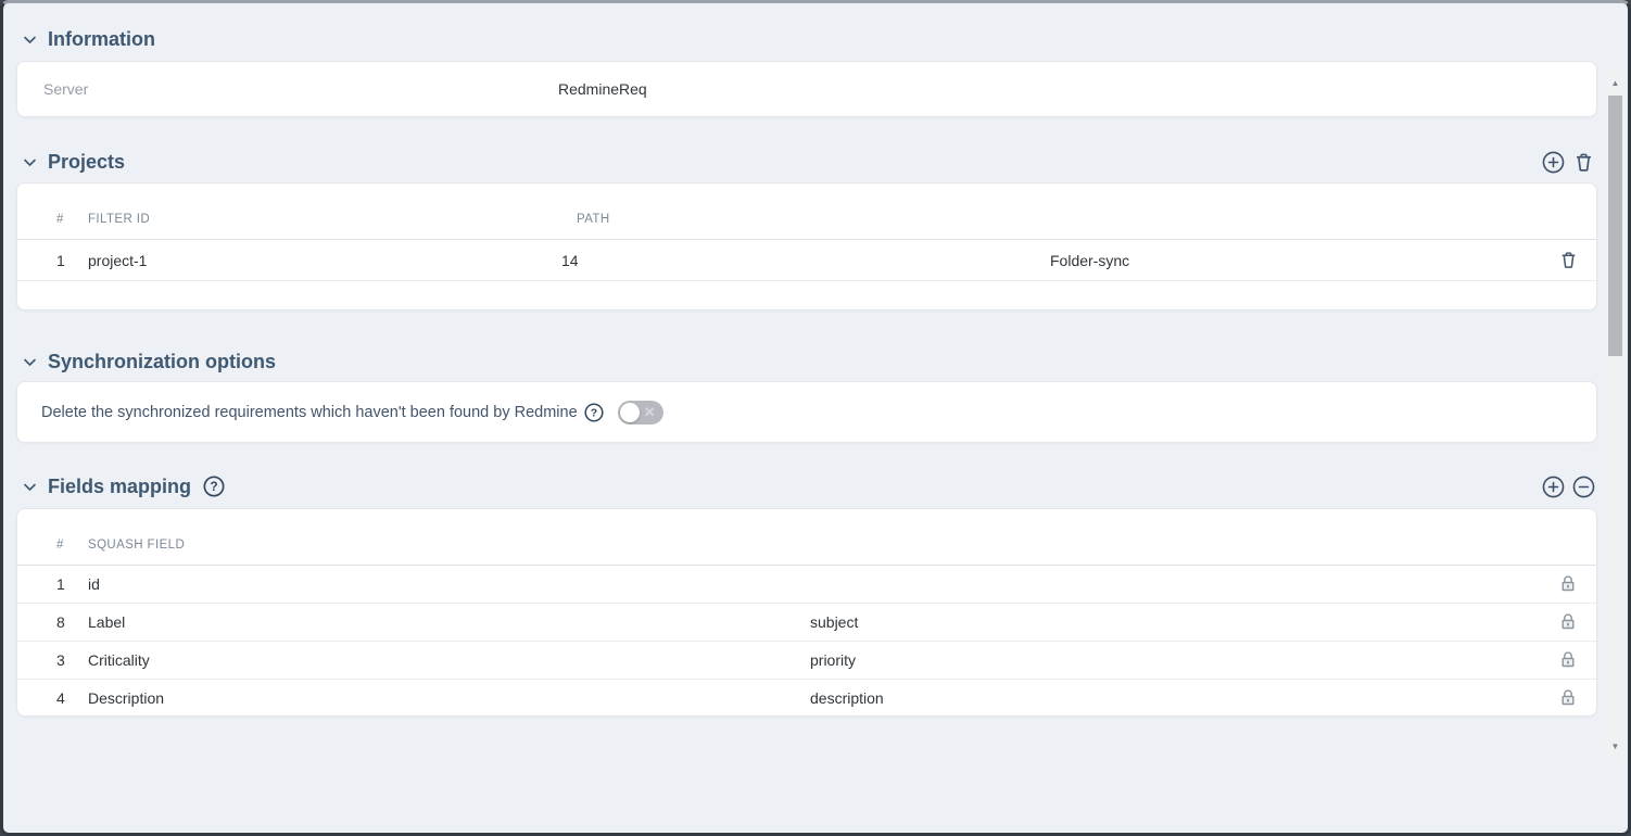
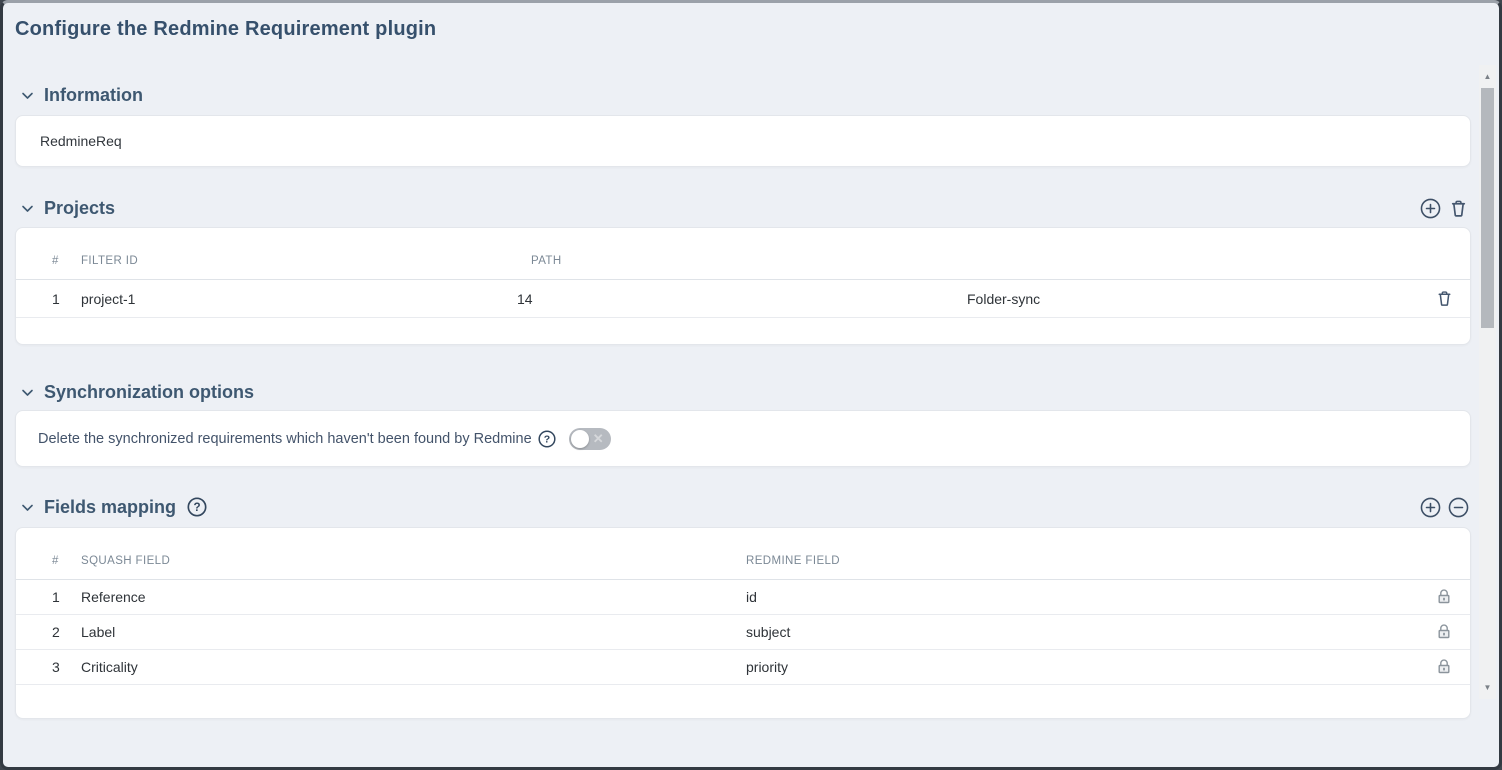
+ Configure the Redmine Requirement plugin
  Information
- Server
  RedmineReq
  Projects
  #
  FILTER ID
  PATH
  1
  project-1
  14
  Folder-sync
  Synchronization options
  Delete the synchronized requirements which haven't been found by Redmine
  ✕
  Fields mapping
  #
  SQUASH FIELD
+ REDMINE FIELD
  1
+ Reference
  id
- 8
+ 2
  Label
  subject
  3
  Criticality
  priority
- 4
- Description
- description
  ▲
  ▼
